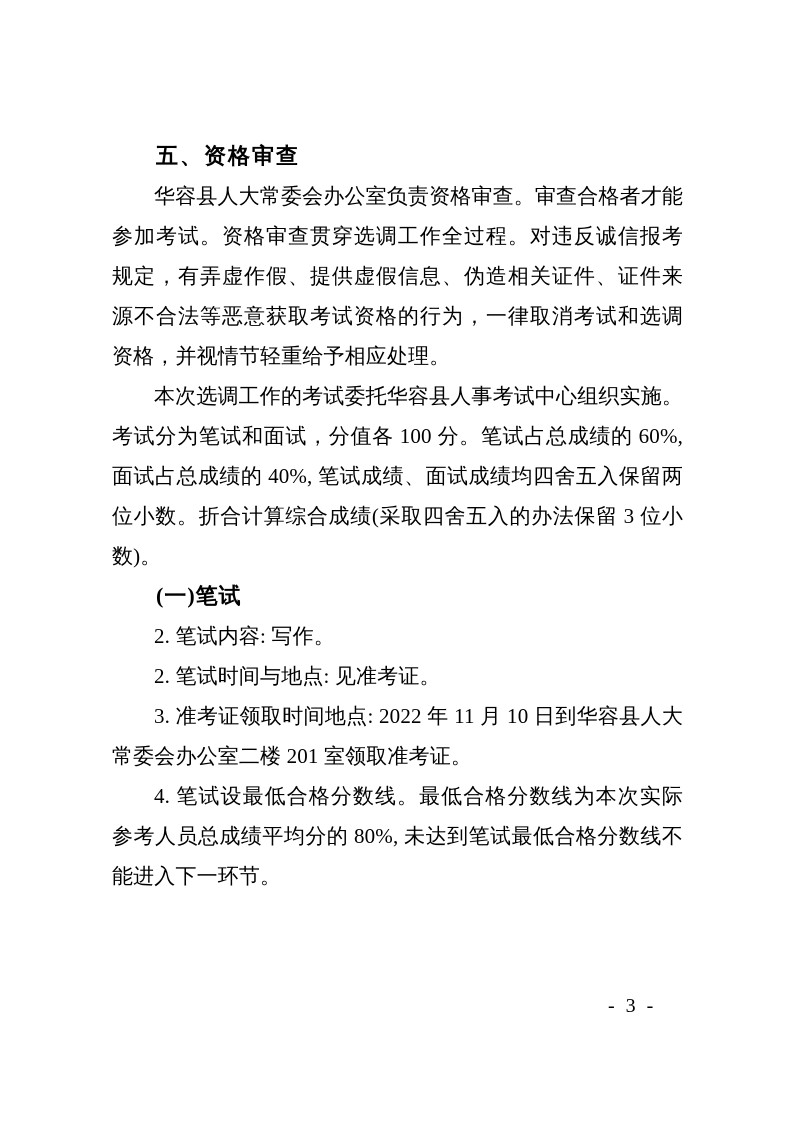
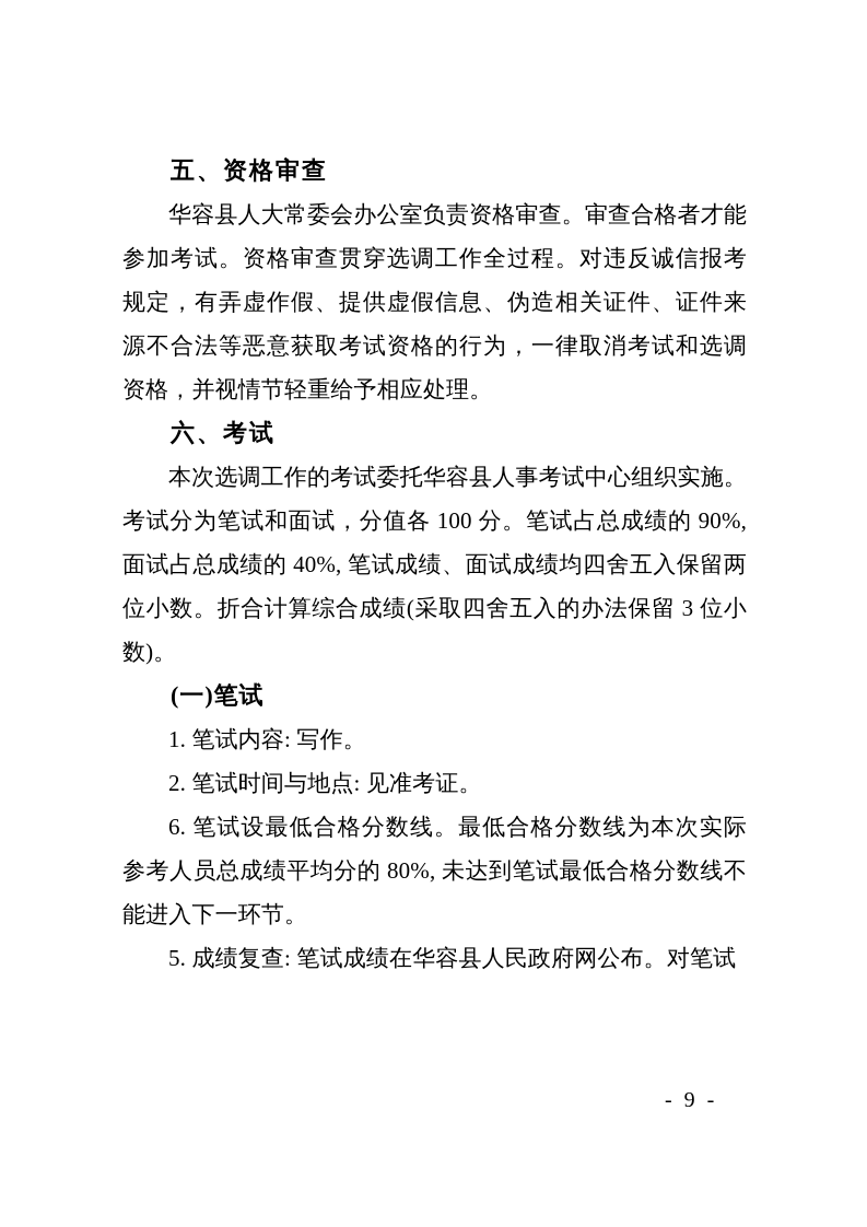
  五、资格审查
  华容县人大常委会办公室负责资格审查。审查合格者才能参加考试。资格审查贯穿选调工作全过程。对违反诚信报考规定，有弄虚作假、提供虚假信息、伪造相关证件、证件来源不合法等恶意获取考试资格的行为，一律取消考试和选调资格，并视情节轻重给予相应处理。
+ 六、考试
- 本次选调工作的考试委托华容县人事考试中心组织实施。考试分为笔试和面试，分值各 100 分。笔试占总成绩的 60%, 面试占总成绩的 40%, 笔试成绩、面试成绩均四舍五入保留两位小数。折合计算综合成绩(采取四舍五入的办法保留 3 位小数)。
+ 本次选调工作的考试委托华容县人事考试中心组织实施。考试分为笔试和面试，分值各 100 分。笔试占总成绩的 90%, 面试占总成绩的 40%, 笔试成绩、面试成绩均四舍五入保留两位小数。折合计算综合成绩(采取四舍五入的办法保留 3 位小数)。
  (一)笔试
- 2. 笔试内容: 写作。
+ 1. 笔试内容: 写作。
  2. 笔试时间与地点: 见准考证。
- 3. 准考证领取时间地点: 2022 年 11 月 10 日到华容县人大常委会办公室二楼 201 室领取准考证。
- 4. 笔试设最低合格分数线。最低合格分数线为本次实际参考人员总成绩平均分的 80%, 未达到笔试最低合格分数线不能进入下一环节。
+ 6. 笔试设最低合格分数线。最低合格分数线为本次实际参考人员总成绩平均分的 80%, 未达到笔试最低合格分数线不能进入下一环节。
+ 5. 成绩复查: 笔试成绩在华容县人民政府网公布。对笔试
- - 3 -
+ - 9 -
